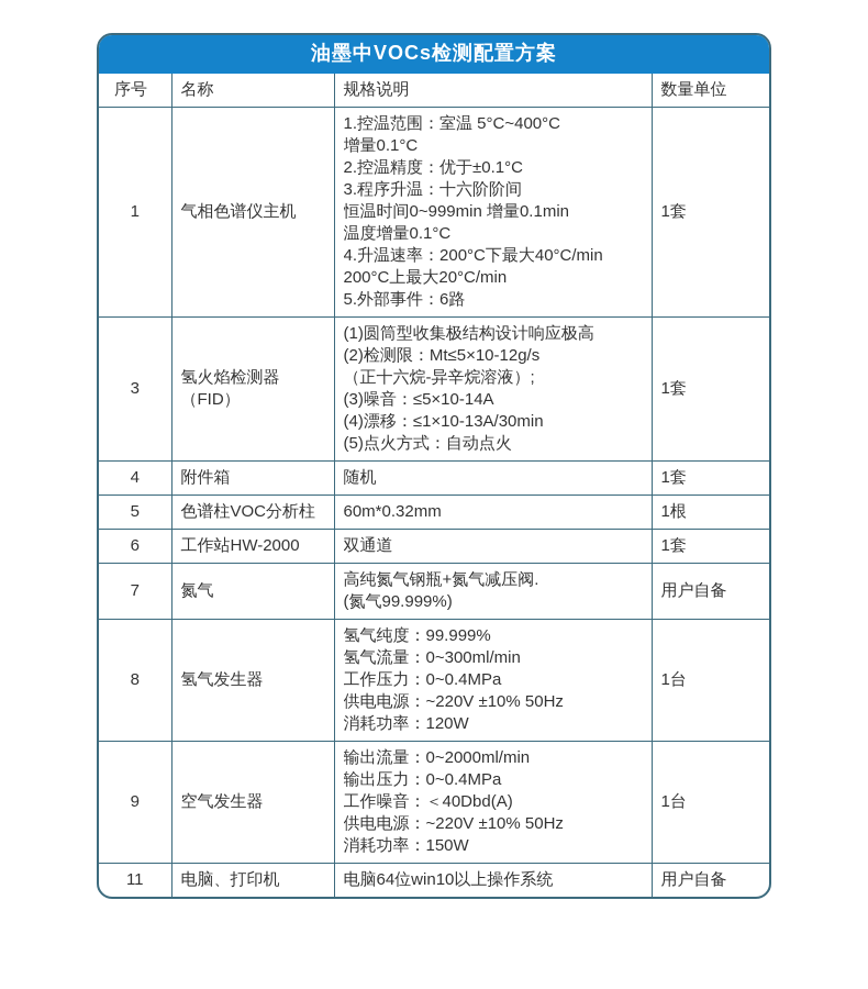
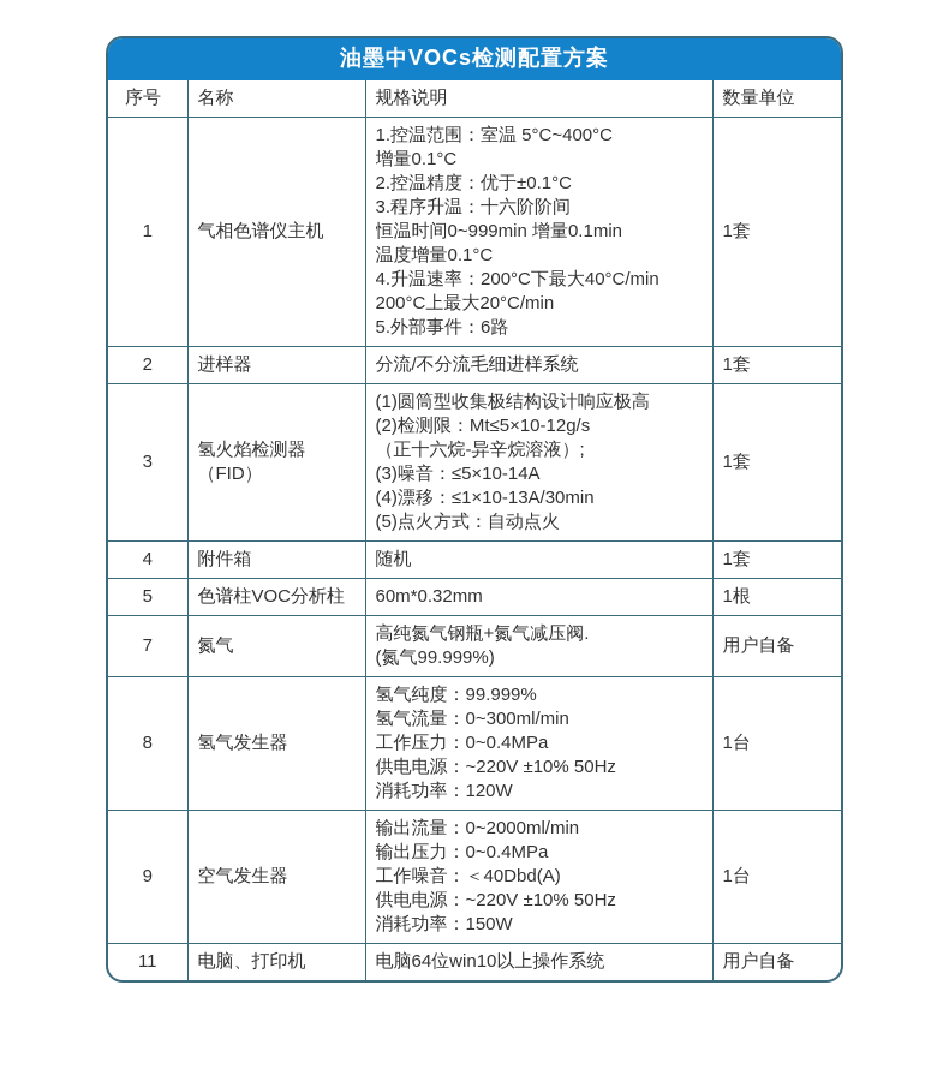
  油墨中VOCs检测配置方案
  序号	名称	规格说明	数量单位
  1	气相色谱仪主机	1.控温范围：室温 5°C~400°C增量0.1°C2.控温精度：优于±0.1°C3.程序升温：十六阶阶间恒温时间0~999min 增量0.1min温度增量0.1°C4.升温速率：200°C下最大40°C/min200°C上最大20°C/min5.外部事件：6路	1套
+ 2	进样器	分流/不分流毛细进样系统	1套
  3	氢火焰检测器（FID）	(1)圆筒型收集极结构设计响应极高(2)检测限：Mt≤5×10-12g/s（正十六烷-异辛烷溶液）;(3)噪音：≤5×10-14A(4)漂移：≤1×10-13A/30min(5)点火方式：自动点火	1套
  4	附件箱	随机	1套
  5	色谱柱VOC分析柱	60m*0.32mm	1根
- 6	工作站HW-2000	双通道	1套
  7	氮气	高纯氮气钢瓶+氮气减压阀.(氮气99.999%)	用户自备
  8	氢气发生器	氢气纯度：99.999%氢气流量：0~300ml/min工作压力：0~0.4MPa供电电源：~220V ±10% 50Hz消耗功率：120W	1台
  9	空气发生器	输出流量：0~2000ml/min输出压力：0~0.4MPa工作噪音：＜40Dbd(A)供电电源：~220V ±10% 50Hz消耗功率：150W	1台
  11	电脑、打印机	电脑64位win10以上操作系统	用户自备
